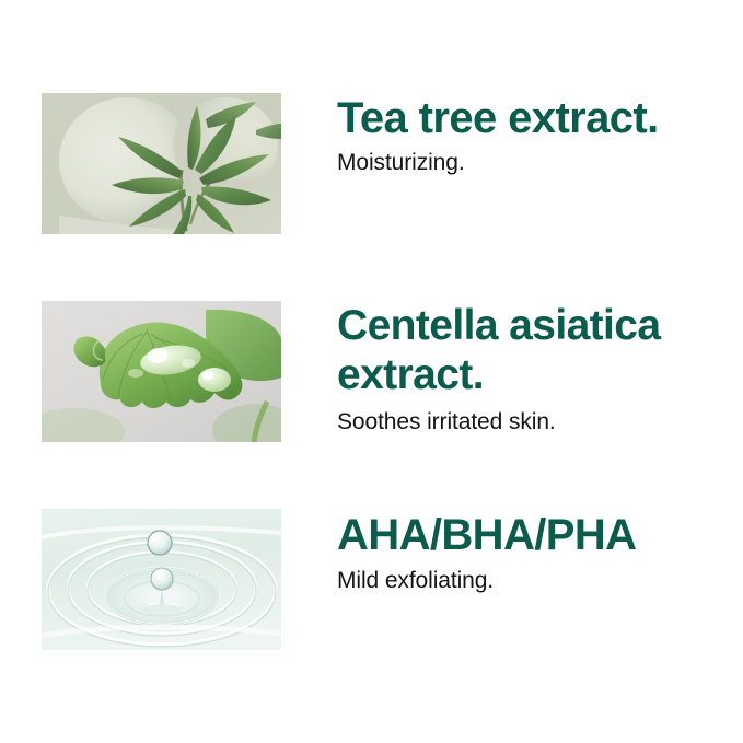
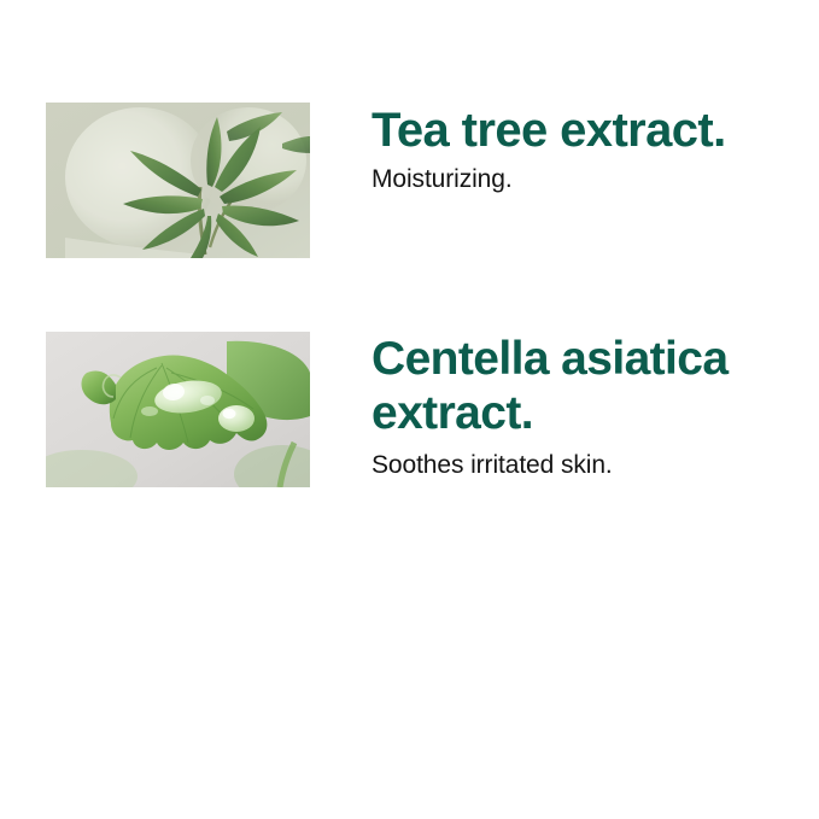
  Tea tree extract.
  Moisturizing.
  Centella asiatica extract.
  Soothes irritated skin.
- AHA/BHA/PHA
- Mild exfoliating.
